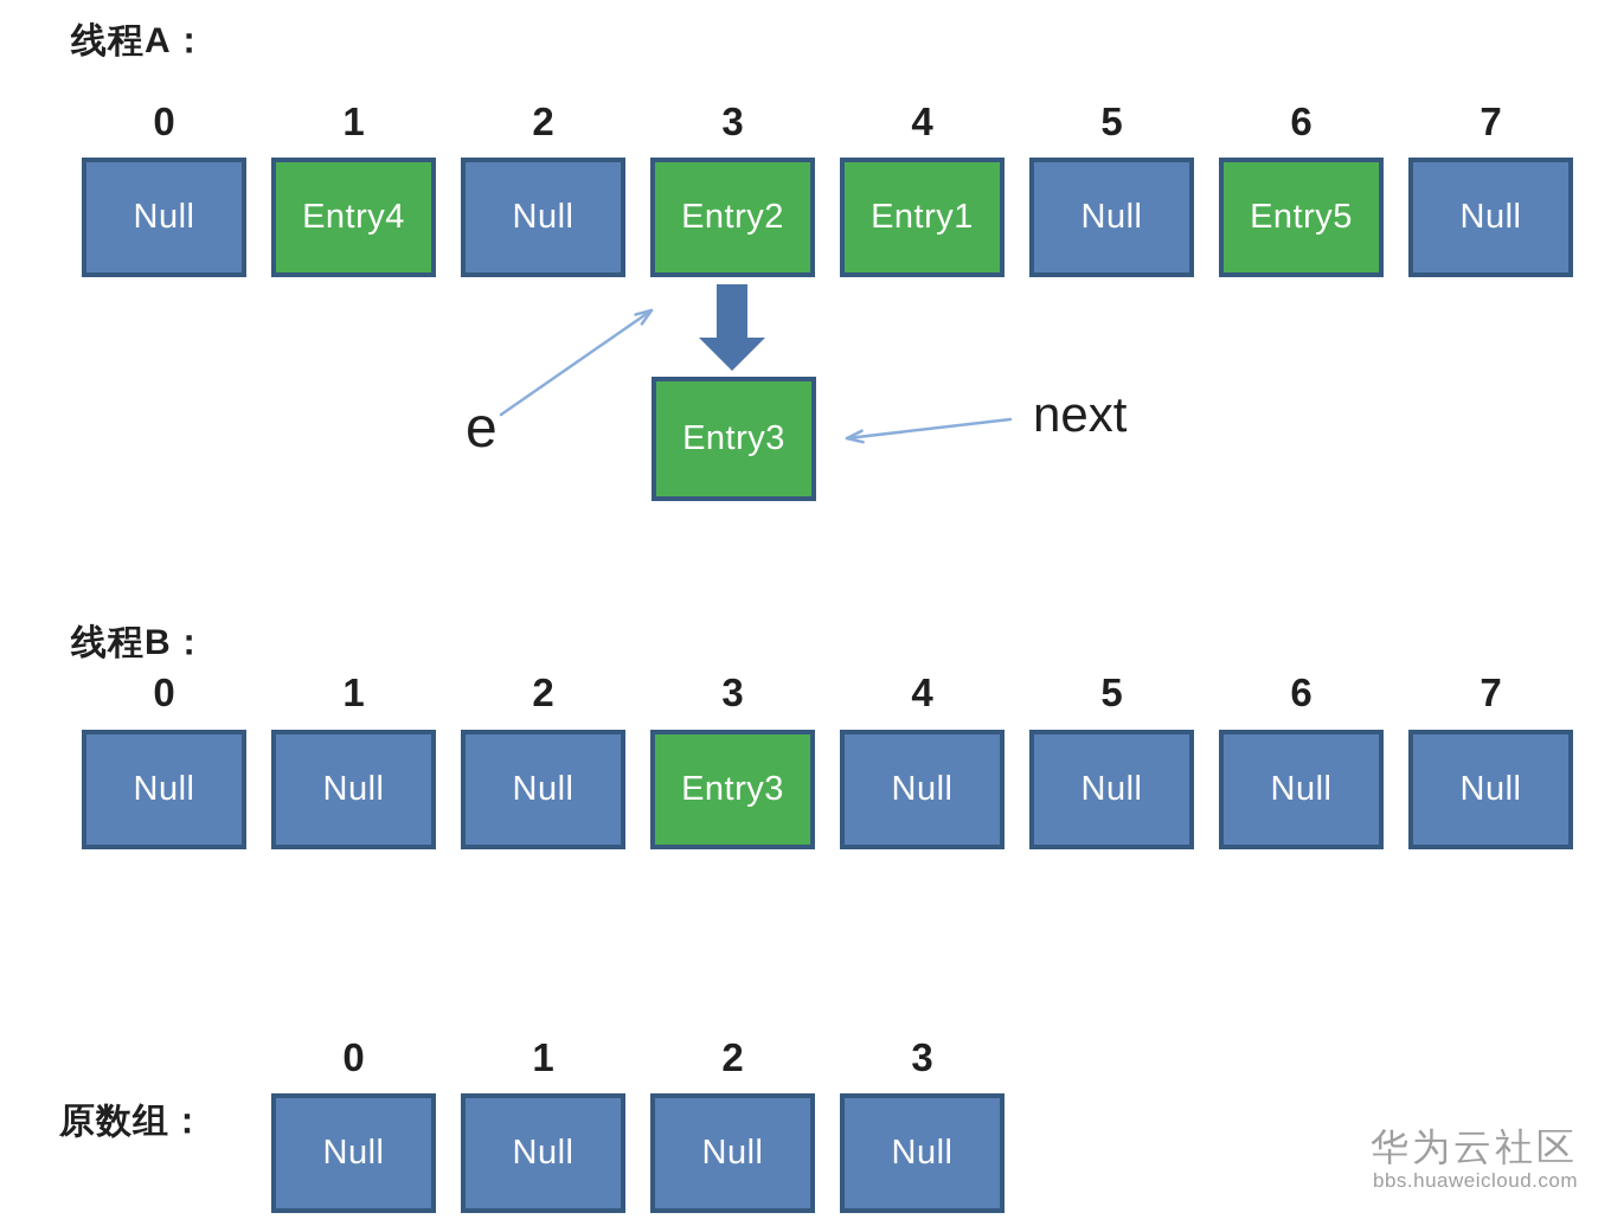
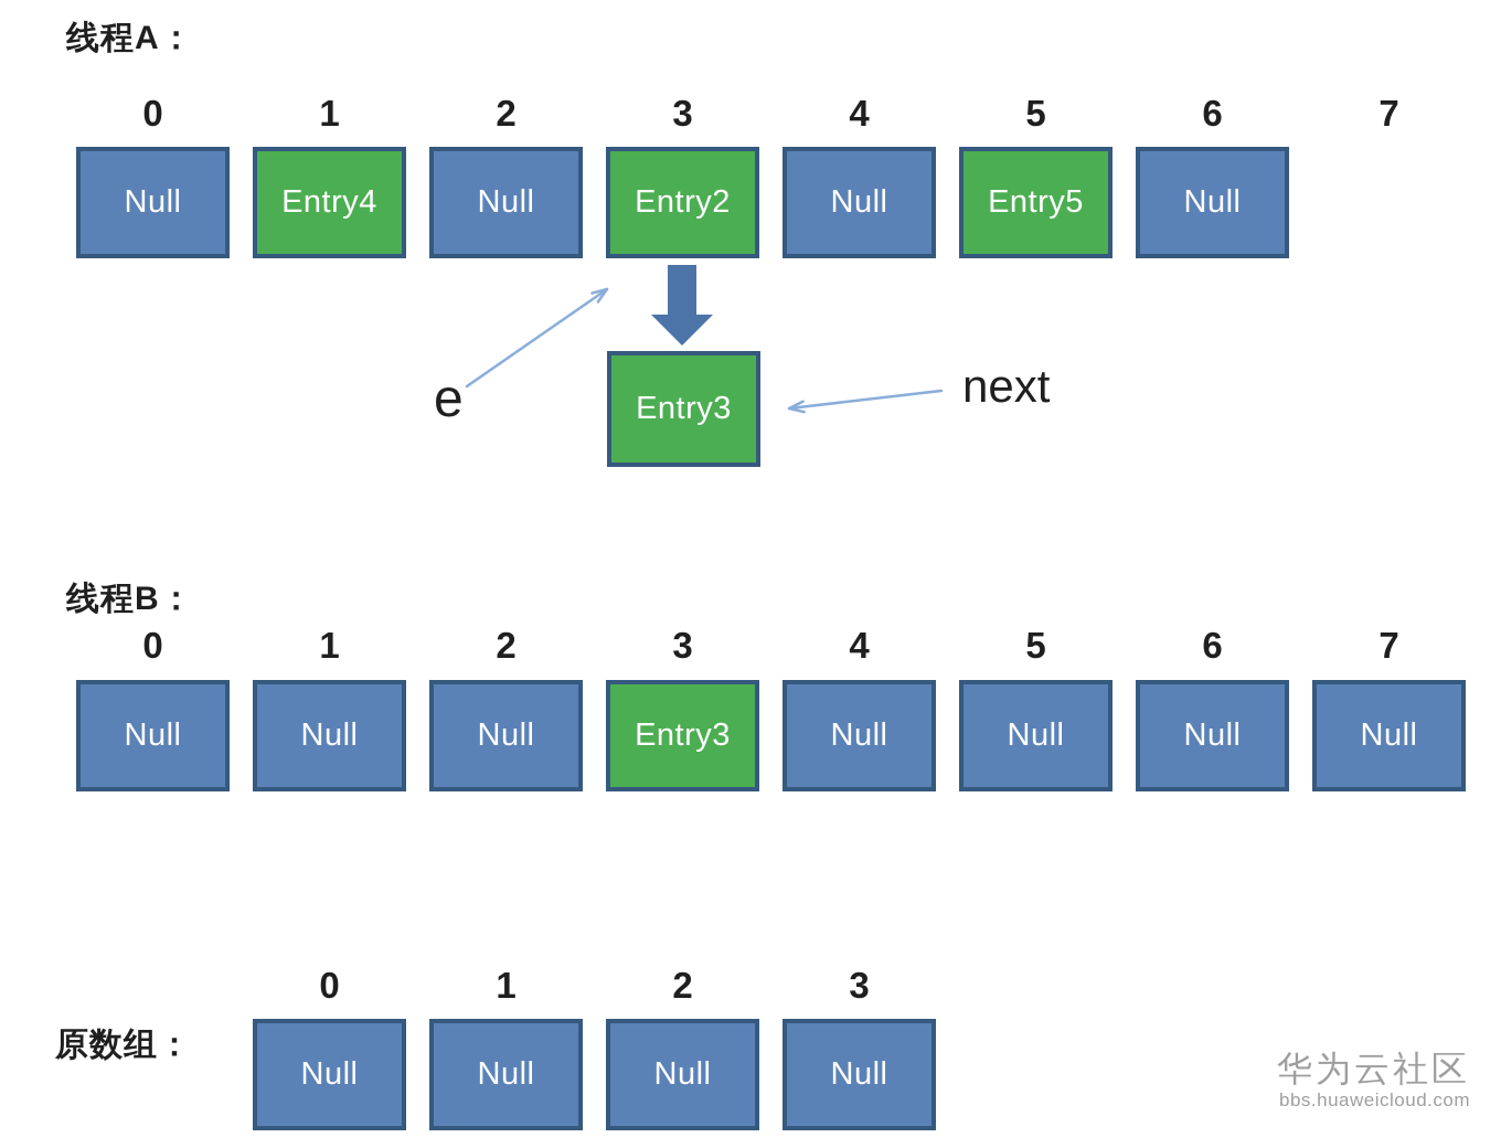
  线程A：
  0
  1
  2
  3
  4
  5
  6
  7
  Null
  Entry4
  Null
  Entry2
- Entry1
  Null
  Entry5
  Null
  Entry3
  e
  next
  线程B：
  0
  1
  2
  3
  4
  5
  6
  7
  Null
  Null
  Null
  Entry3
  Null
  Null
  Null
  Null
  原数组：
  0
  1
  2
  3
  Null
  Null
  Null
  Null
  华为云社区
  bbs.huaweicloud.com
